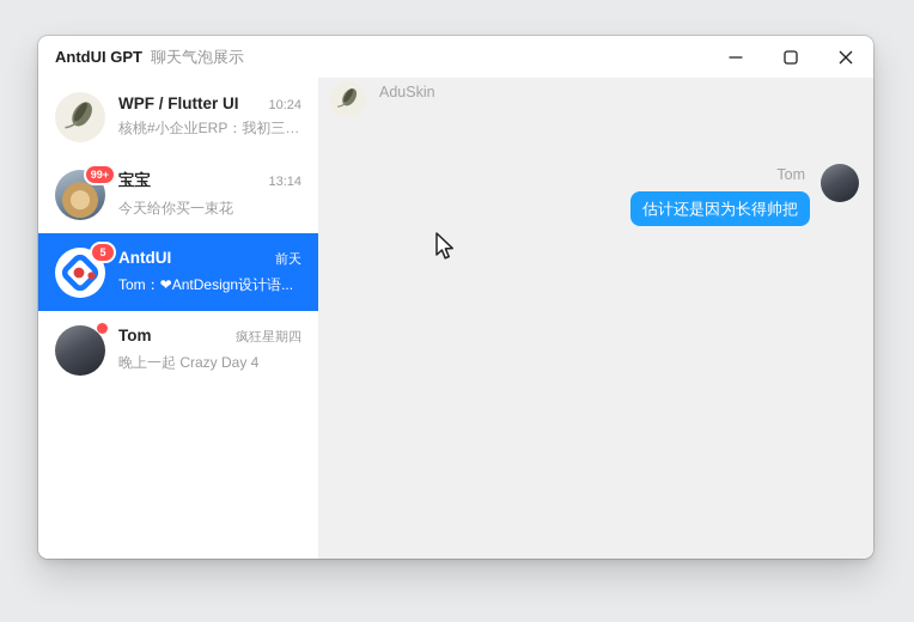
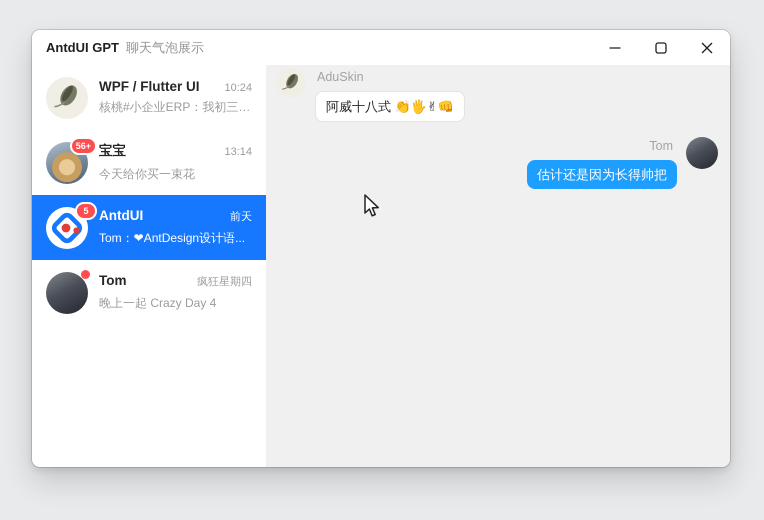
  AntdUI GPT
  聊天气泡展示
  WPF / Flutter UI
  10:24
  核桃#小企业ERP：我初三就
- 99+
+ 56+
  宝宝
  13:14
  今天给你买一束花
  5
  AntdUI
  前天
  Tom：❤AntDesign设计语...
  Tom
  疯狂星期四
  晚上一起 Crazy Day 4
  AduSkin
+ 阿威十八式 👏🖐✌👊
  Tom
  估计还是因为长得帅把
